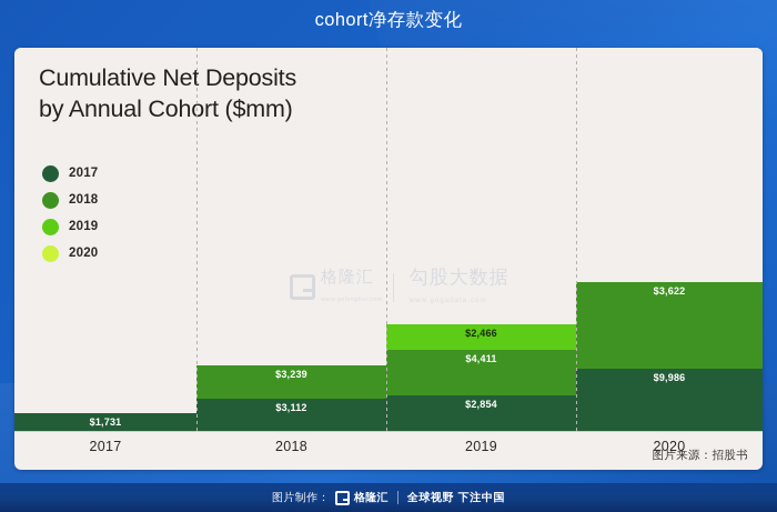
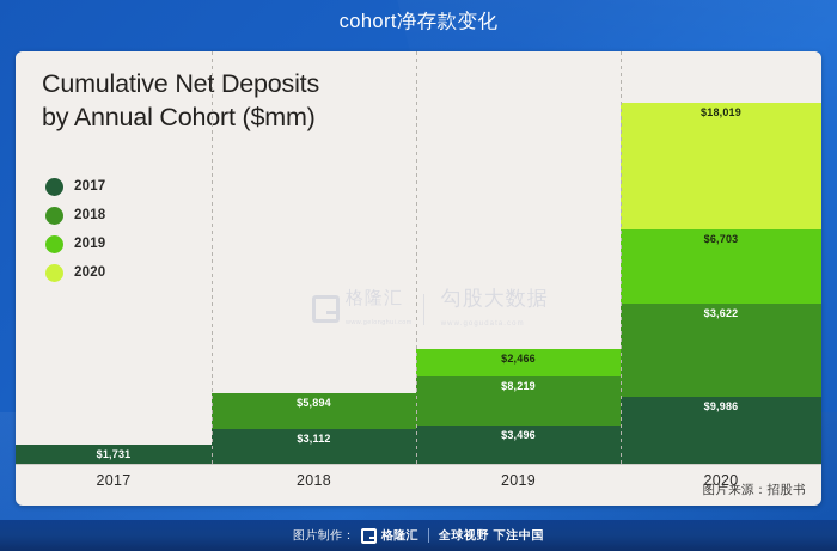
  cohort净存款变化
  Cumulative Ne Deposits
  by Annual Cohort ($mm)
  2017
  2018
  2019
  2020
  $1,731
  $3,112
- $3,239
+ $5,894
- $2,854
+ $3,496
- $4,411
+ $8,219
  $2,466
  $9,986
  $3,622
+ $6,703
+ $18,019
  格隆汇
  勾股大数据
  2017
  2018
  2019
  2020
  图片来源：招股书
  图片制作：
  格隆汇
  全球视野 下注中国
